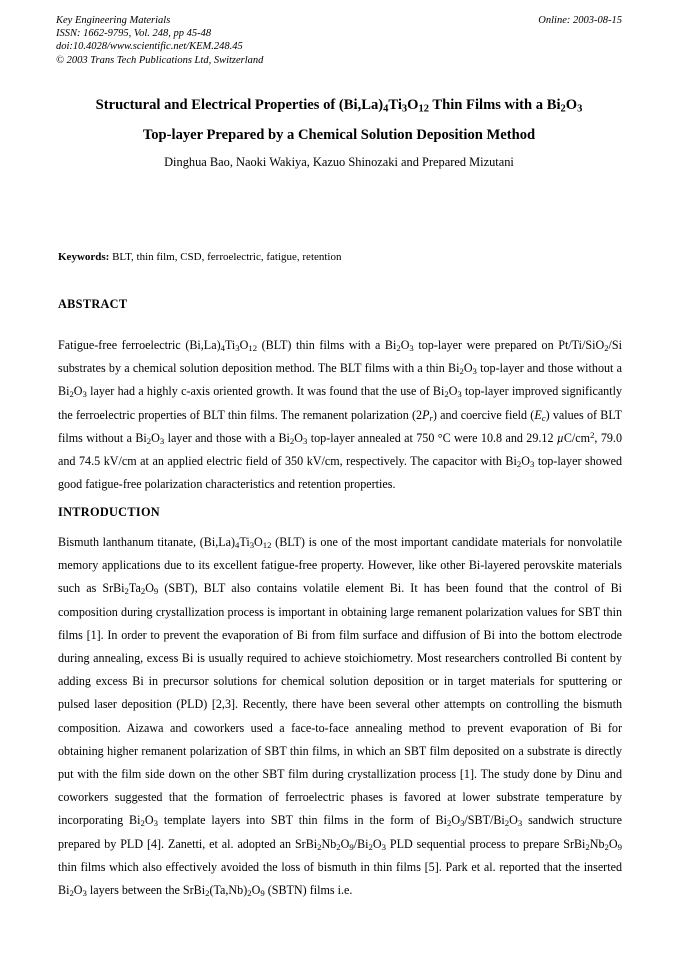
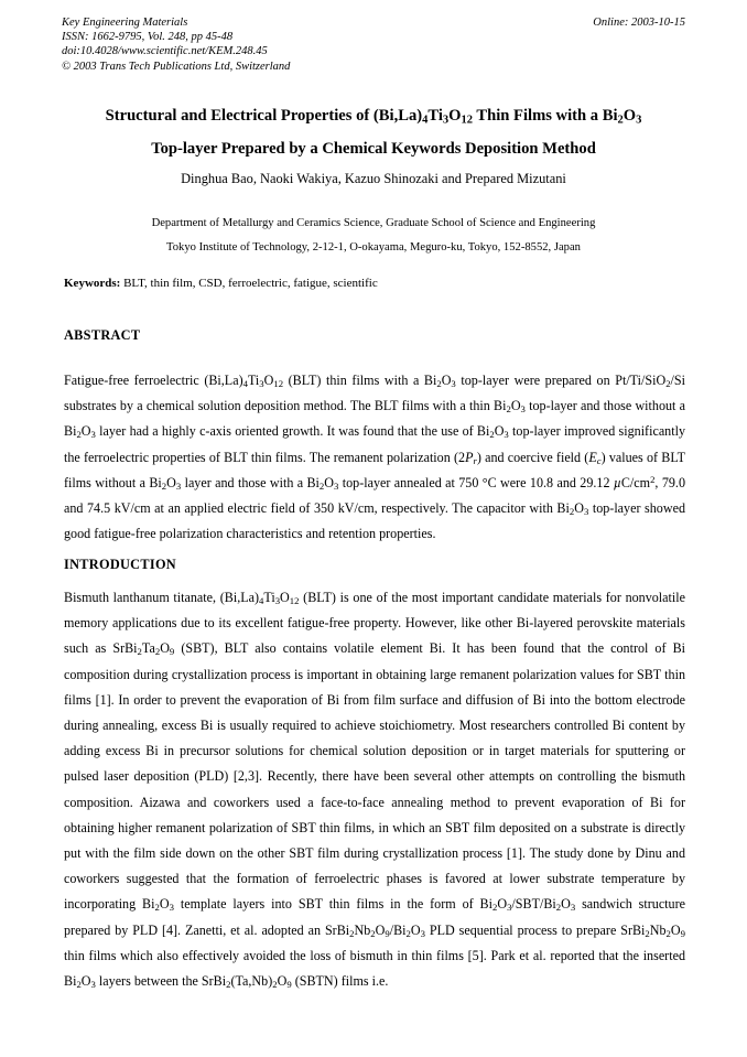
  Key Engineering Materials
  ISSN: 1662-9795, Vol. 248, pp 45-48
  doi:10.4028/www.scientific.net/KEM.248.45
  © 2003 Trans Tech Publications Ltd, Switzerland
- Online: 2003-08-15
+ Online: 2003-10-15
  Structural and Electrical Properties of (Bi,La)4Ti3O12 Thin Films with a Bi2O3
- Top-layer Prepared by a Chemical Solution Deposition Method
+ Top-layer Prepared by a Chemical Keywords Deposition Method
  Dinghua Bao, Naoki Wakiya, Kazuo Shinozaki and Prepared Mizutani
+ Department of Metallurgy and Ceramics Science, Graduate School of Science and Engineering
+ Tokyo Institute of Technology, 2-12-1, O-okayama, Meguro-ku, Tokyo, 152-8552, Japan
- Keywords: BLT, thin film, CSD, ferroelectric, fatigue, retention
+ Keywords: BLT, thin film, CSD, ferroelectric, fatigue, scientific
  ABSTRACT
  Fatigue-free ferroelectric (Bi,La)4Ti3O12 (BLT) thin films with a Bi2O3 top-layer were prepared on Pt/Ti/SiO2/Si substrates by a chemical solution deposition method. The BLT films with a thin Bi2O3 top-layer and those without a Bi2O3 layer had a highly c-axis oriented growth. It was found that the use of Bi2O3 top-layer improved significantly the ferroelectric properties of BLT thin films. The remanent polarization (2Pr) and coercive field (Ec) values of BLT films without a Bi2O3 layer and those with a Bi2O3 top-layer annealed at 750 °C were 10.8 and 29.12 µC/cm2, 79.0 and 74.5 kV/cm at an applied electric field of 350 kV/cm, respectively. The capacitor with Bi2O3 top-layer showed good fatigue-free polarization characteristics and retention properties.
  INTRODUCTION
  Bismuth lanthanum titanate, (Bi,La)4Ti3O12 (BLT) is one of the most important candidate materials for nonvolatile memory applications due to its excellent fatigue-free property. However, like other Bi-layered perovskite materials such as SrBi2Ta2O9 (SBT), BLT also contains volatile element Bi. It has been found that the control of Bi composition during crystallization process is important in obtaining large remanent polarization values for SBT thin films [1]. In order to prevent the evaporation of Bi from film surface and diffusion of Bi into the bottom electrode during annealing, excess Bi is usually required to achieve stoichiometry. Most researchers controlled Bi content by adding excess Bi in precursor solutions for chemical solution deposition or in target materials for sputtering or pulsed laser deposition (PLD) [2,3]. Recently, there have been several other attempts on controlling the bismuth composition. Aizawa and coworkers used a face-to-face annealing method to prevent evaporation of Bi for obtaining higher remanent polarization of SBT thin films, in which an SBT film deposited on a substrate is directly put with the film side down on the other SBT film during crystallization process [1]. The study done by Dinu and coworkers suggested that the formation of ferroelectric phases is favored at lower substrate temperature by incorporating Bi2O3 template layers into SBT thin films in the form of Bi2O3/SBT/Bi2O3 sandwich structure prepared by PLD [4]. Zanetti, et al. adopted an SrBi2Nb2O9/Bi2O3 PLD sequential process to prepare SrBi2Nb2O9 thin films which also effectively avoided the loss of bismuth in thin films [5]. Park et al. reported that the inserted Bi2O3 layers between the SrBi2(Ta,Nb)2O9 (SBTN) films i.e.
